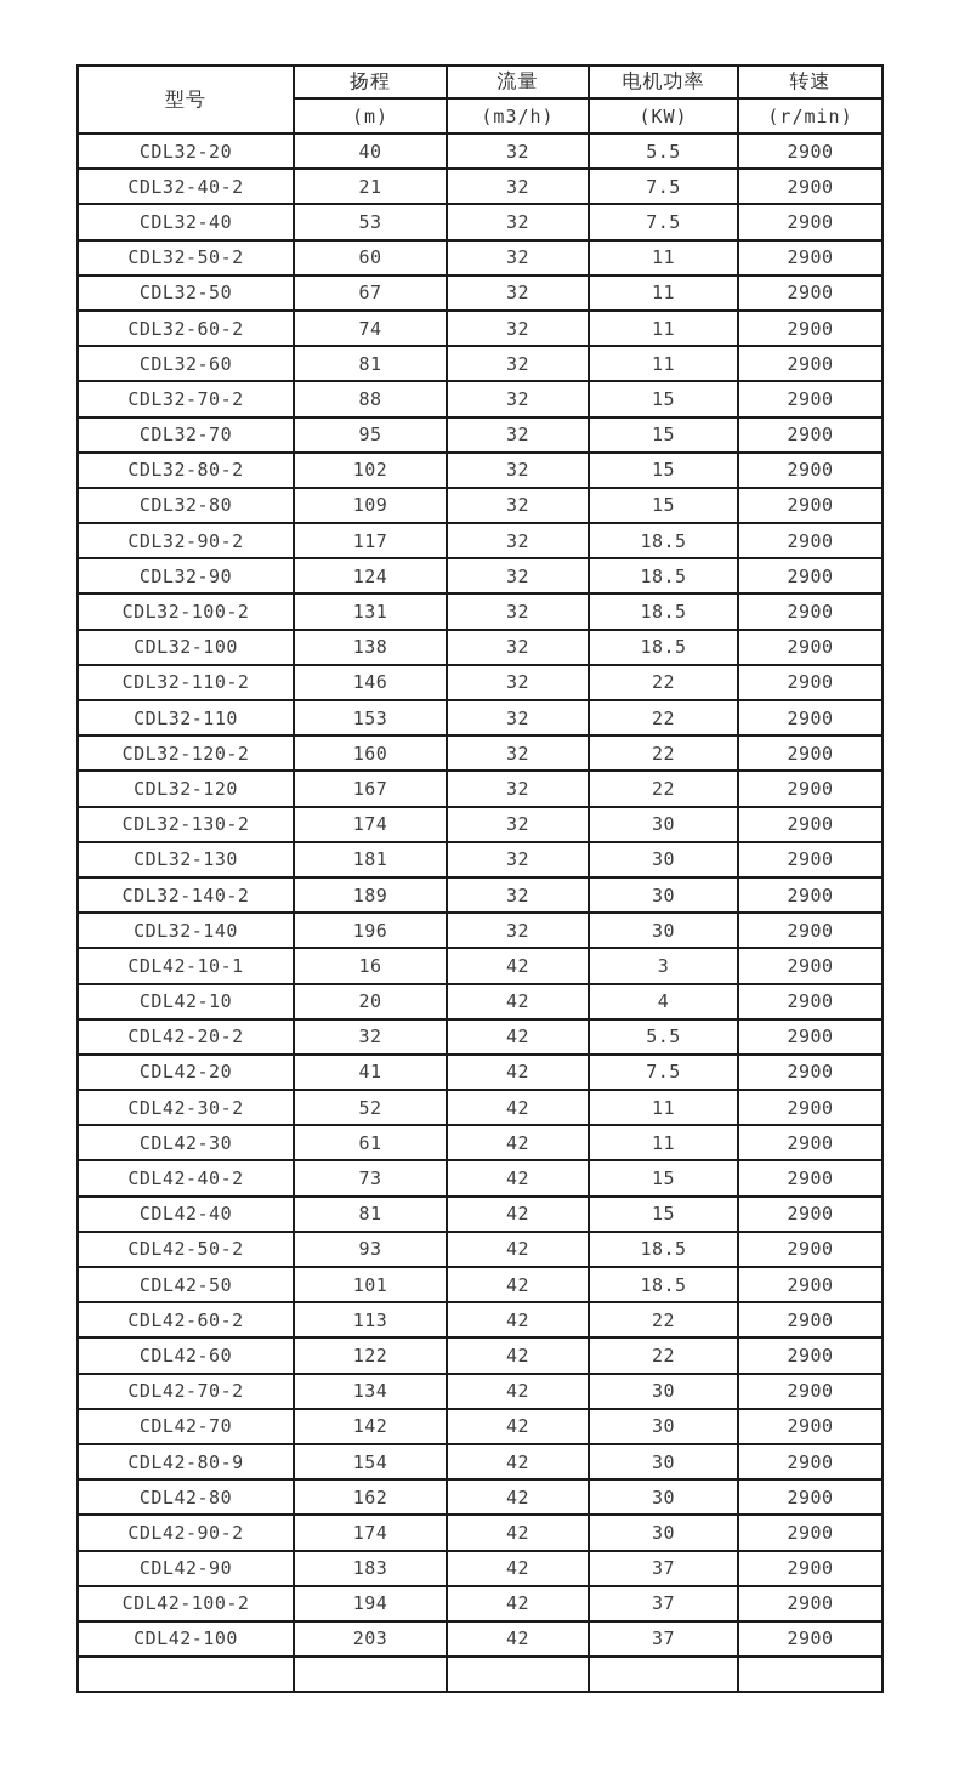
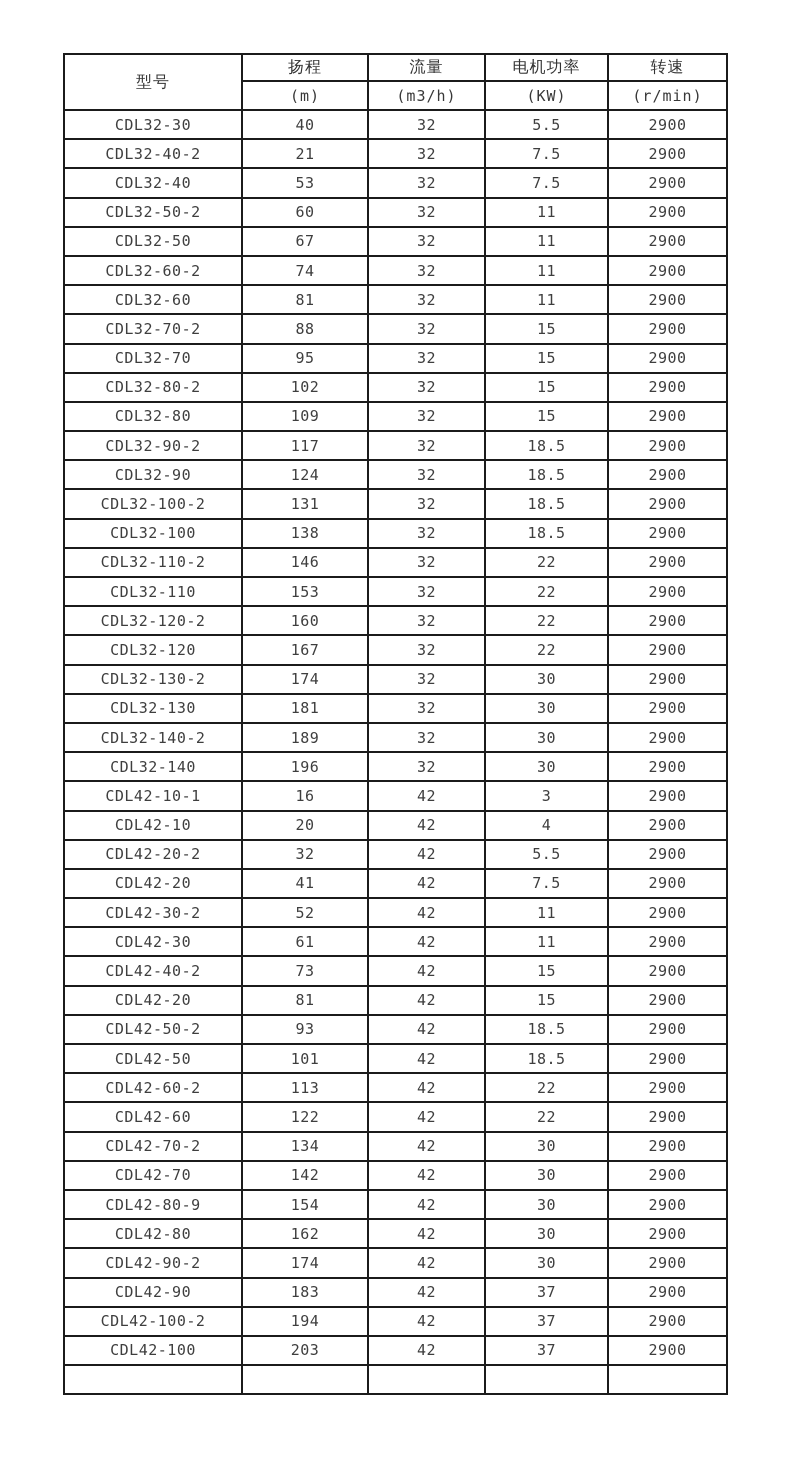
  型号	扬程	流量	电机功率	转速
  (m)	(m3/h)	(KW)	(r/min)
- CDL32-20	40	32	5.5	2900
+ CDL32-30	40	32	5.5	2900
  CDL32-40-2	21	32	7.5	2900
  CDL32-40	53	32	7.5	2900
  CDL32-50-2	60	32	11	2900
  CDL32-50	67	32	11	2900
  CDL32-60-2	74	32	11	2900
  CDL32-60	81	32	11	2900
  CDL32-70-2	88	32	15	2900
  CDL32-70	95	32	15	2900
  CDL32-80-2	102	32	15	2900
  CDL32-80	109	32	15	2900
  CDL32-90-2	117	32	18.5	2900
  CDL32-90	124	32	18.5	2900
  CDL32-100-2	131	32	18.5	2900
  CDL32-100	138	32	18.5	2900
  CDL32-110-2	146	32	22	2900
  CDL32-110	153	32	22	2900
  CDL32-120-2	160	32	22	2900
  CDL32-120	167	32	22	2900
  CDL32-130-2	174	32	30	2900
  CDL32-130	181	32	30	2900
  CDL32-140-2	189	32	30	2900
  CDL32-140	196	32	30	2900
  CDL42-10-1	16	42	3	2900
  CDL42-10	20	42	4	2900
  CDL42-20-2	32	42	5.5	2900
  CDL42-20	41	42	7.5	2900
  CDL42-30-2	52	42	11	2900
  CDL42-30	61	42	11	2900
  CDL42-40-2	73	42	15	2900
- CDL42-40	81	42	15	2900
+ CDL42-20	81	42	15	2900
  CDL42-50-2	93	42	18.5	2900
  CDL42-50	101	42	18.5	2900
  CDL42-60-2	113	42	22	2900
  CDL42-60	122	42	22	2900
  CDL42-70-2	134	42	30	2900
  CDL42-70	142	42	30	2900
  CDL42-80-9	154	42	30	2900
  CDL42-80	162	42	30	2900
  CDL42-90-2	174	42	30	2900
  CDL42-90	183	42	37	2900
  CDL42-100-2	194	42	37	2900
  CDL42-100	203	42	37	2900
